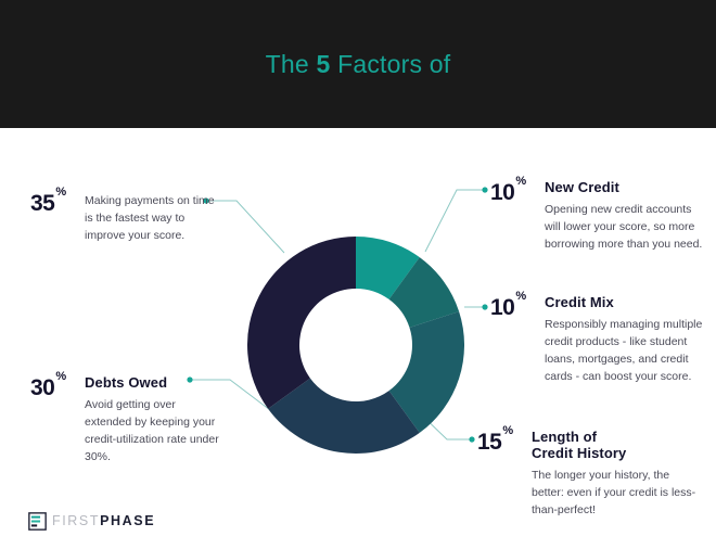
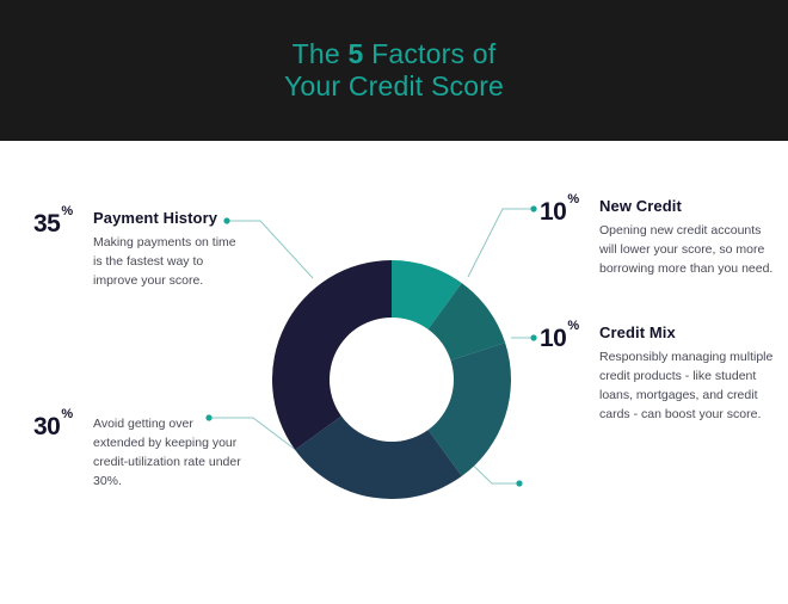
  The 5 Factors of
+ Your Credit Score
  35%
+ Payment History
  Making payments on time is the fastest way to improve your score.
  30%
- Debts Owed
  Avoid getting over extended by keeping your credit-utilization rate under 30%.
  10%
  New Credit
  Opening new credit accounts will lower your score, so more borrowing more than you need.
  10%
  Credit Mix
  Responsibly managing multiple credit products - like student loans, mortgages, and credit cards - can boost your score.
- 15%
- Length of
- Credit History
- The longer your history, the better: even if your credit is less-than-perfect!
- FIRSTPHASE
